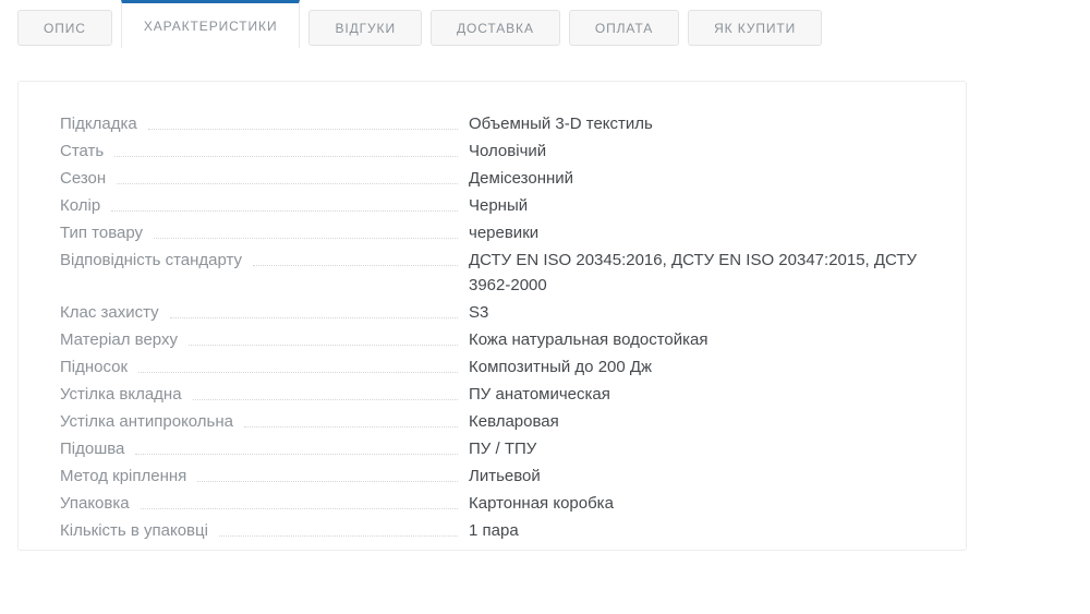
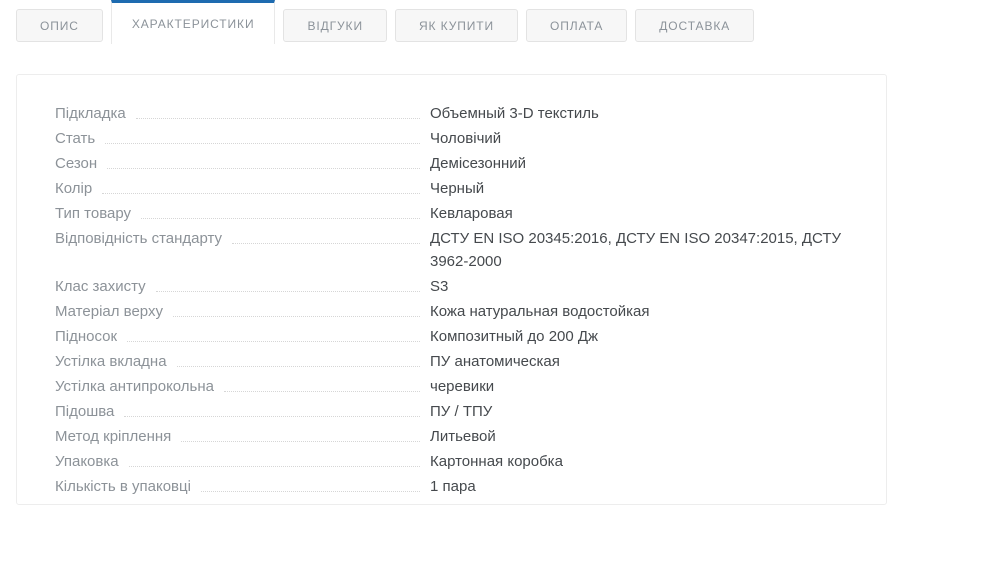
  ОПИС
  ХАРАКТЕРИСТИКИ
  ВІДГУКИ
- ДОСТАВКА
+ ЯК КУПИТИ
  ОПЛАТА
- ЯК КУПИТИ
+ ДОСТАВКА
  Підкладка
  Объемный 3-D текстиль
  Стать
  Чоловічий
  Сезон
  Демісезонний
  Колір
  Черный
  Тип товару
- черевики
+ Кевларовая
  Відповідність стандарту
  ДСТУ EN ISO 20345:2016, ДСТУ EN ISO 20347:2015, ДСТУ 3962-2000
  Клас захисту
  S3
  Матеріал верху
  Кожа натуральная водостойкая
  Підносок
  Композитный до 200 Дж
  Устілка вкладна
  ПУ анатомическая
  Устілка антипрокольна
- Кевларовая
+ черевики
  Підошва
  ПУ / ТПУ
  Метод кріплення
  Литьевой
  Упаковка
  Картонная коробка
  Кількість в упаковці
  1 пара
